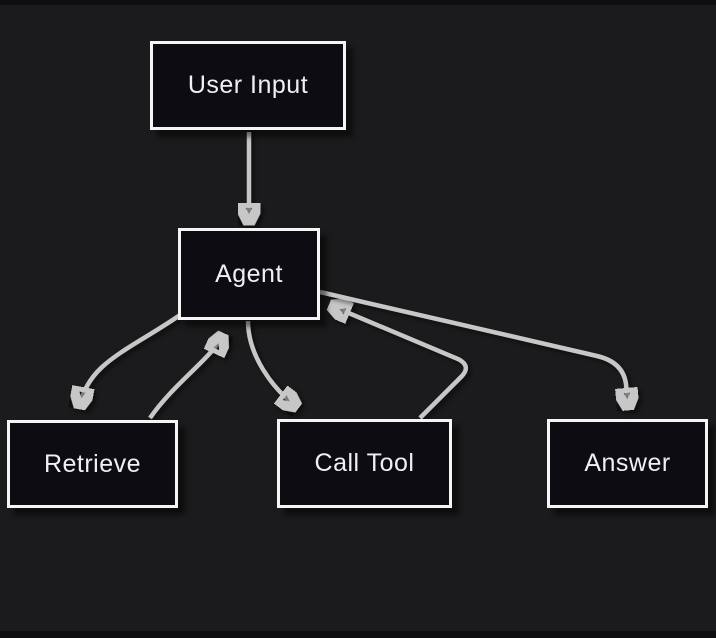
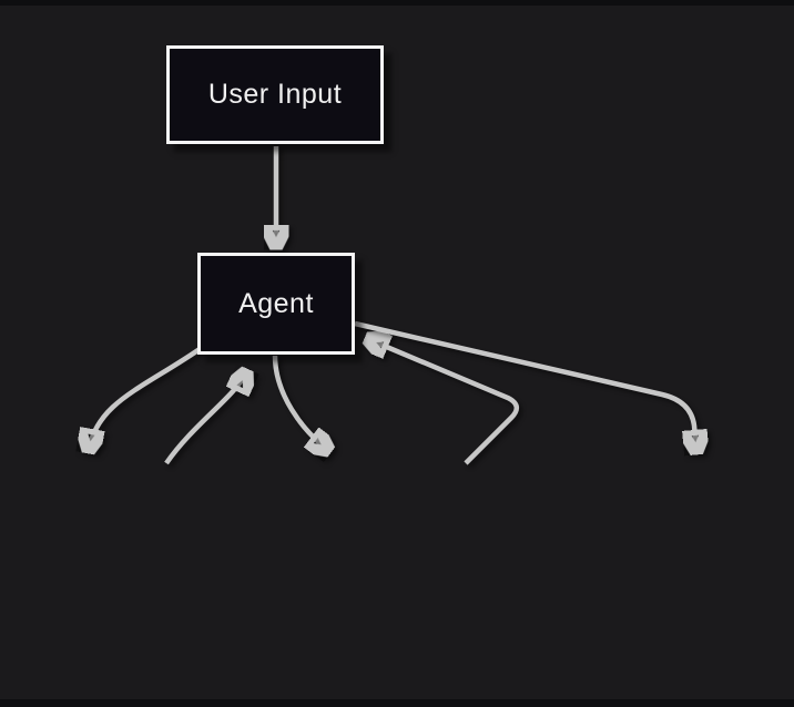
  User Input
  Agent
- Retrieve
- Call Tool
- Answer
